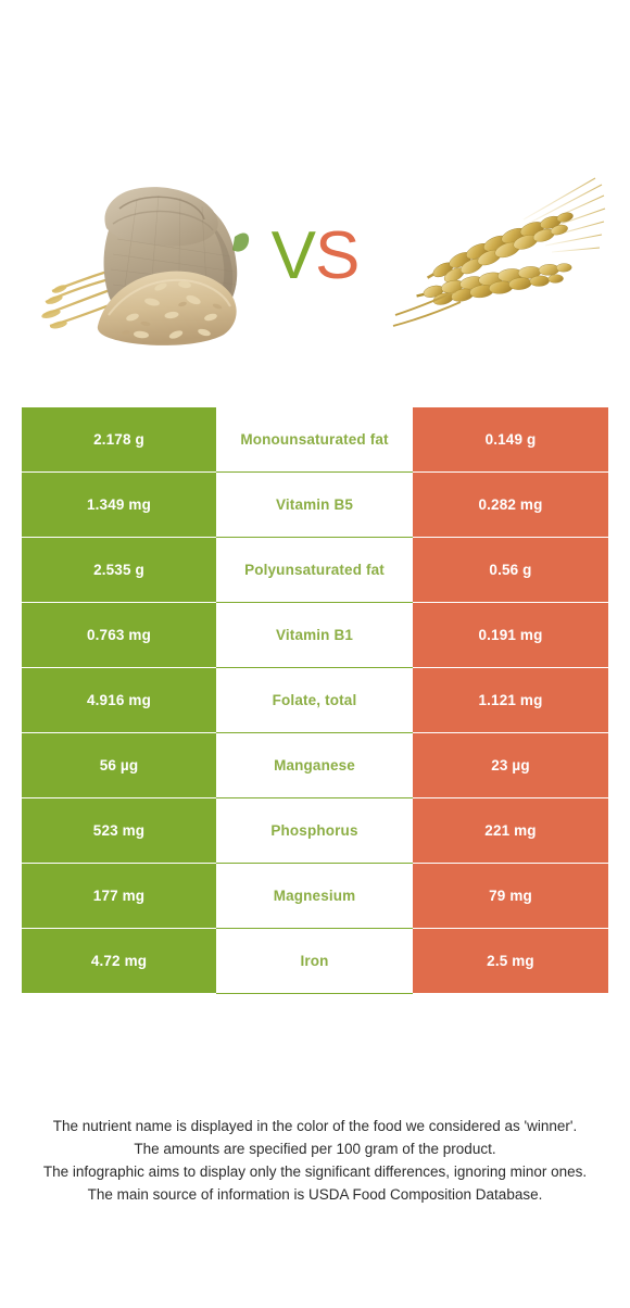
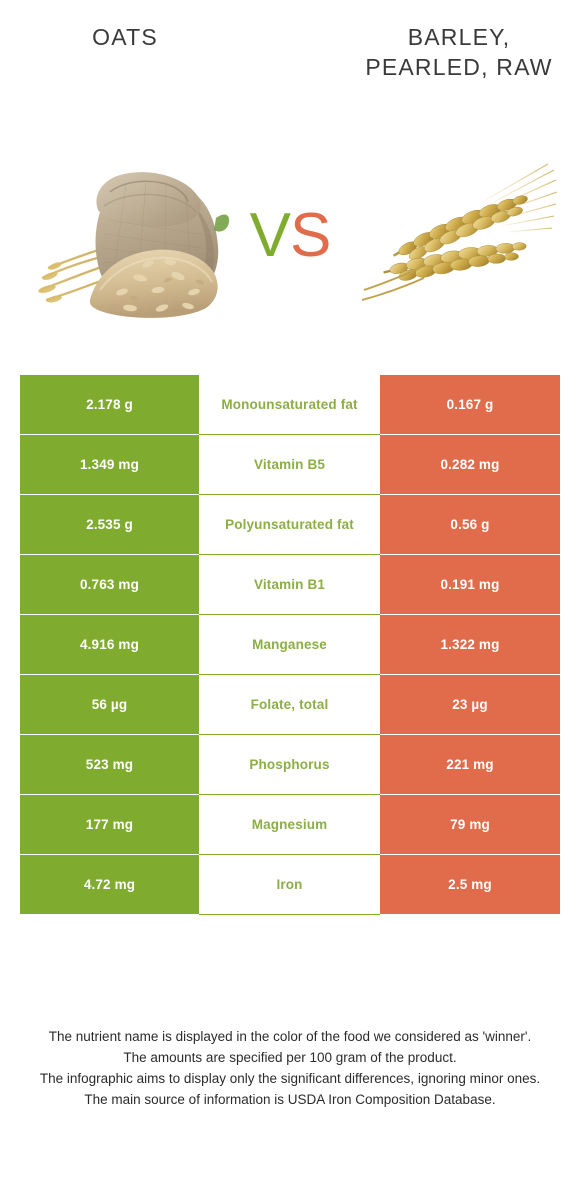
+ OATS
+ BARLEY, PEARLED, RAW
  VS
  2.178 g
  Monounsaturated fat
- 0.149 g
+ 0.167 g
  1.349 mg
  Vitamin B5
  0.282 mg
  2.535 g
  Polyunsaturated fat
  0.56 g
  0.763 mg
  Vitamin B1
  0.191 mg
  4.916 mg
- Folate, total
+ Manganese
- 1.121 mg
+ 1.322 mg
  56 µg
- Manganese
+ Folate, total
  23 µg
  523 mg
  Phosphorus
  221 mg
  177 mg
  Magnesium
  79 mg
  4.72 mg
  Iron
  2.5 mg
  The nutrient name is displayed in the color of the food we considered as 'winner'.
  The amounts are specified per 100 gram of the product.
  The infographic aims to display only the significant differences, ignoring minor ones.
- The main source of information is USDA Food Composition Database.
+ The main source of information is USDA Iron Composition Database.
